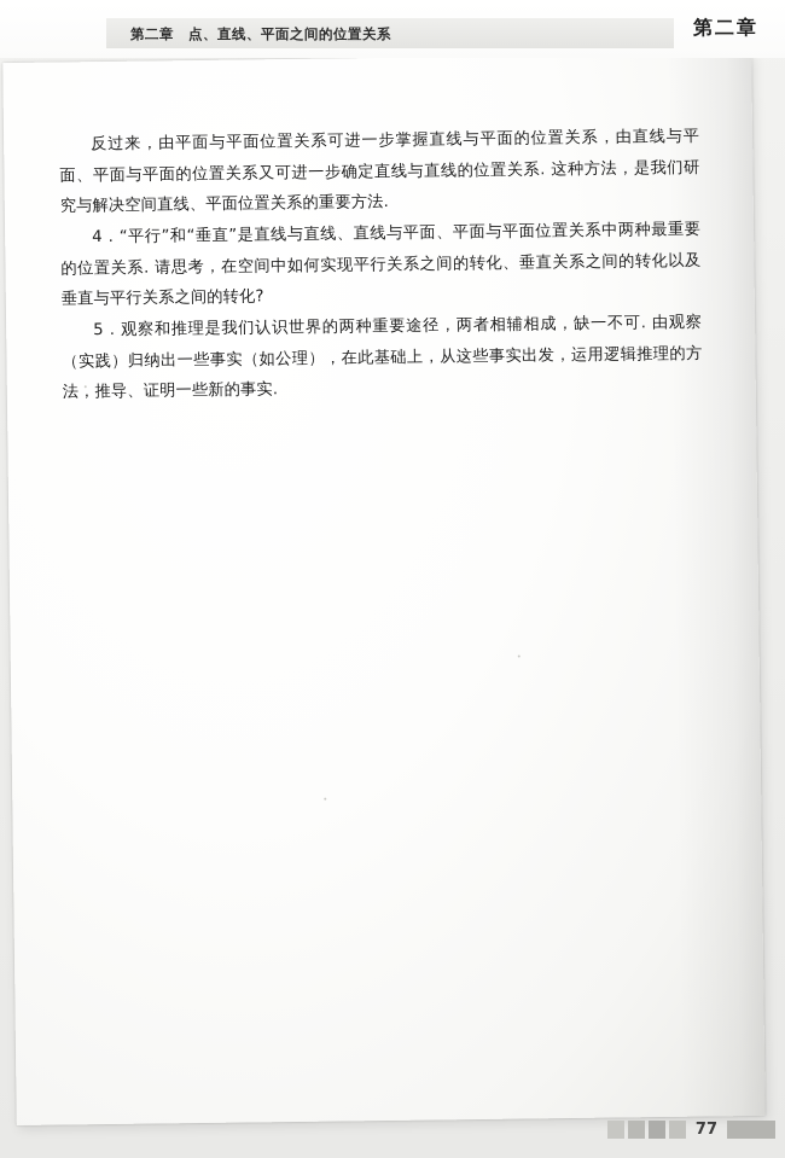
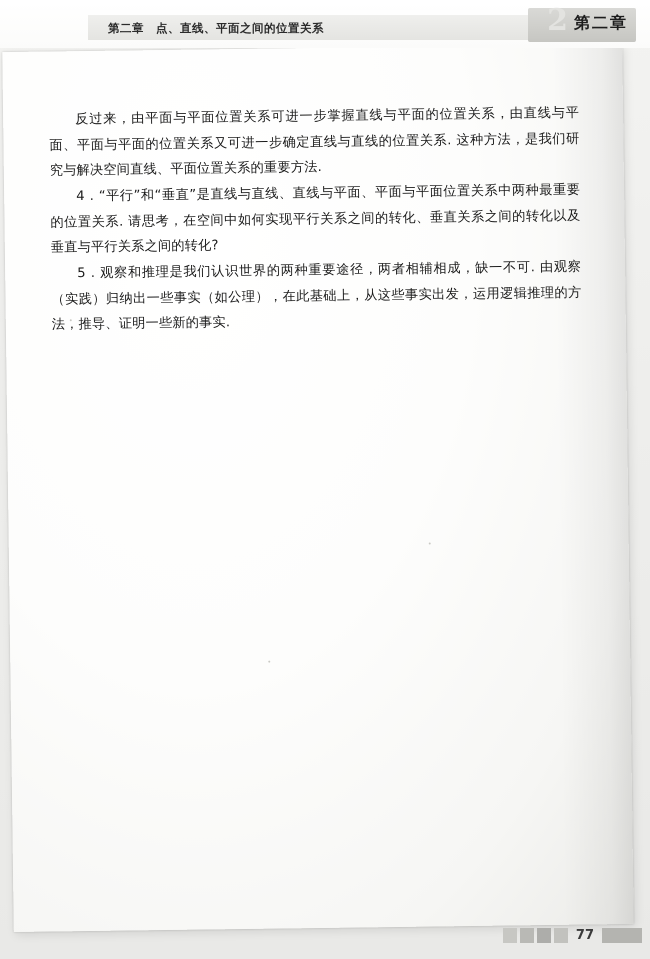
  反过来，由平面与平面位置关系可进一步掌握直线与平面的位置关系，由直线面、平面与平面的位置关系又可进一步确定直线与直线的位置关系. 这种方法，是我究与解决空间直线、平面位置关系的重要方法.
  4．“平行”和“垂直”是直线与直线、直线与平面、平面与平面位置关系中两种最的位置关系. 请思考，在空间中如何实现平行关系之间的转化、垂直关系之间的转化垂直与平行关系之间的转化?
  5．观察和推理是我们认识世界的两种重要途径，两者相辅相成，缺一不可. 由（实践）归纳出一些事实（如公理），在此基础上，从这些事实出发，运用逻辑推理法，推导、证明一些新的事实.
  第二章 点、直线、平面之间的位置关系
+ 2
  第二章
  77
